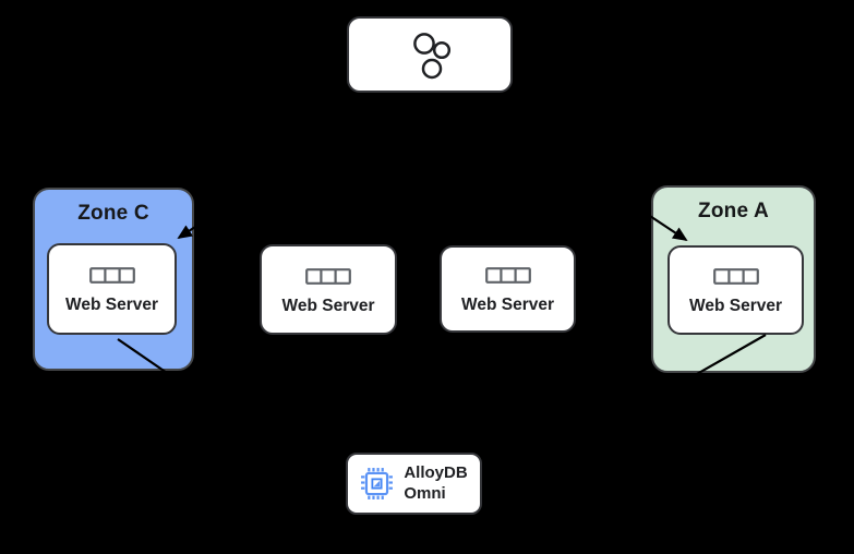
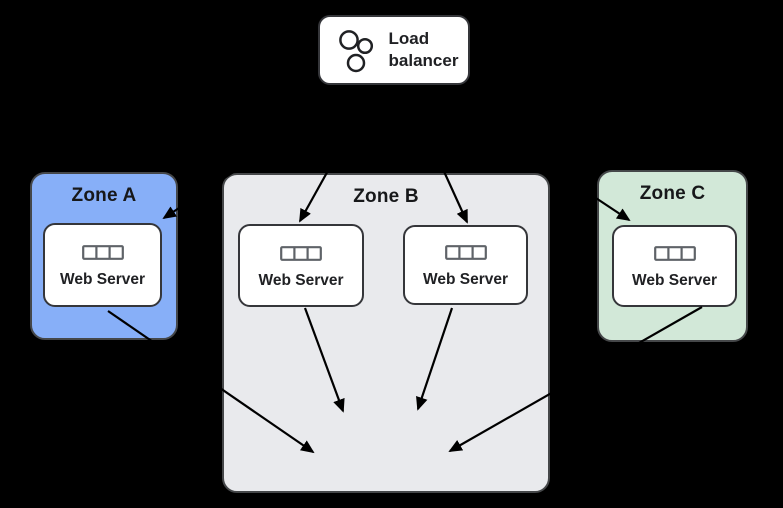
+ Load
+ balancer
- Zone C
+ Zone A
  Web Server
+ Zone B
  Web Server
  Web Server
- AlloyDB
- Omni
- Zone A
+ Zone C
  Web Server
